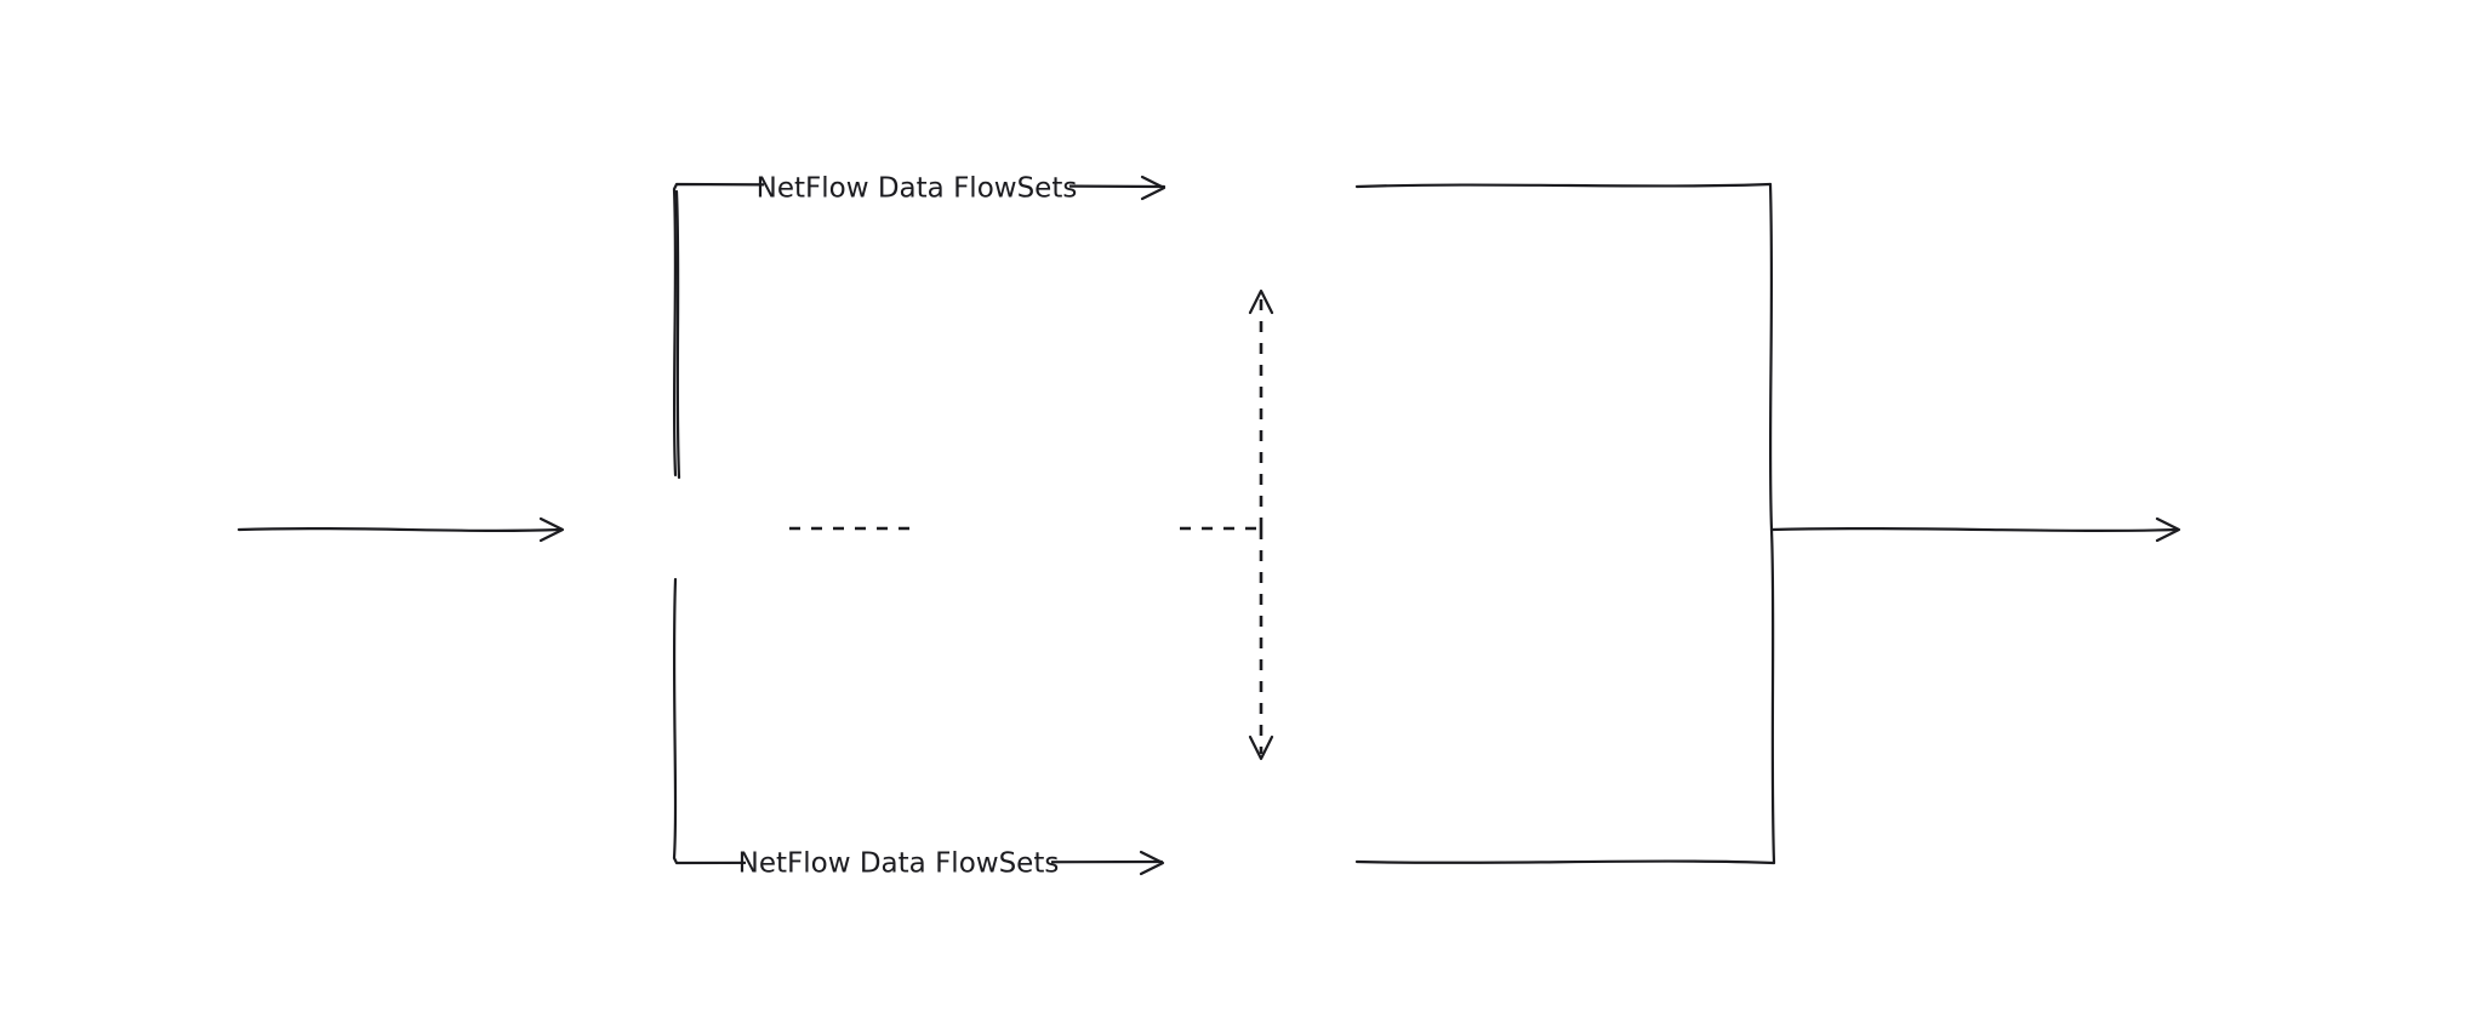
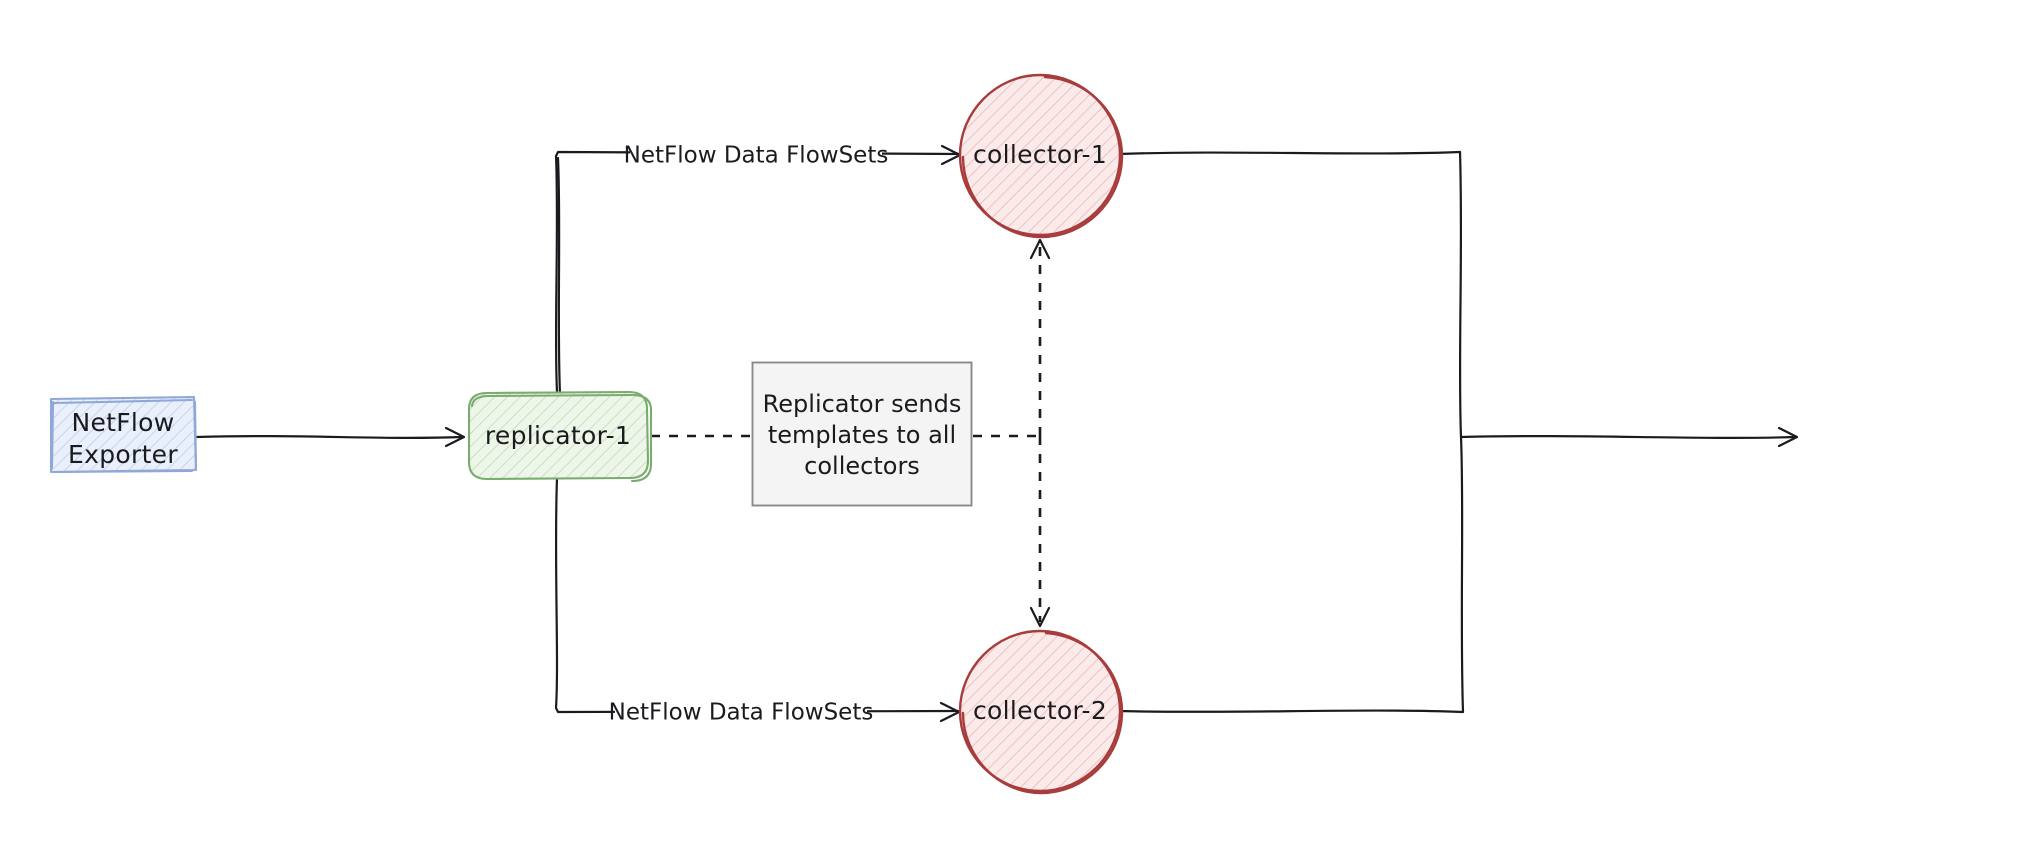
  NetFlow Data FlowSets
  NetFlow Data FlowSets
+ NetFlow
+ Exporter
+ replicator-1
+ collector-1
+ collector-2
+ Replicator sends
+ templates to all
+ collectors
